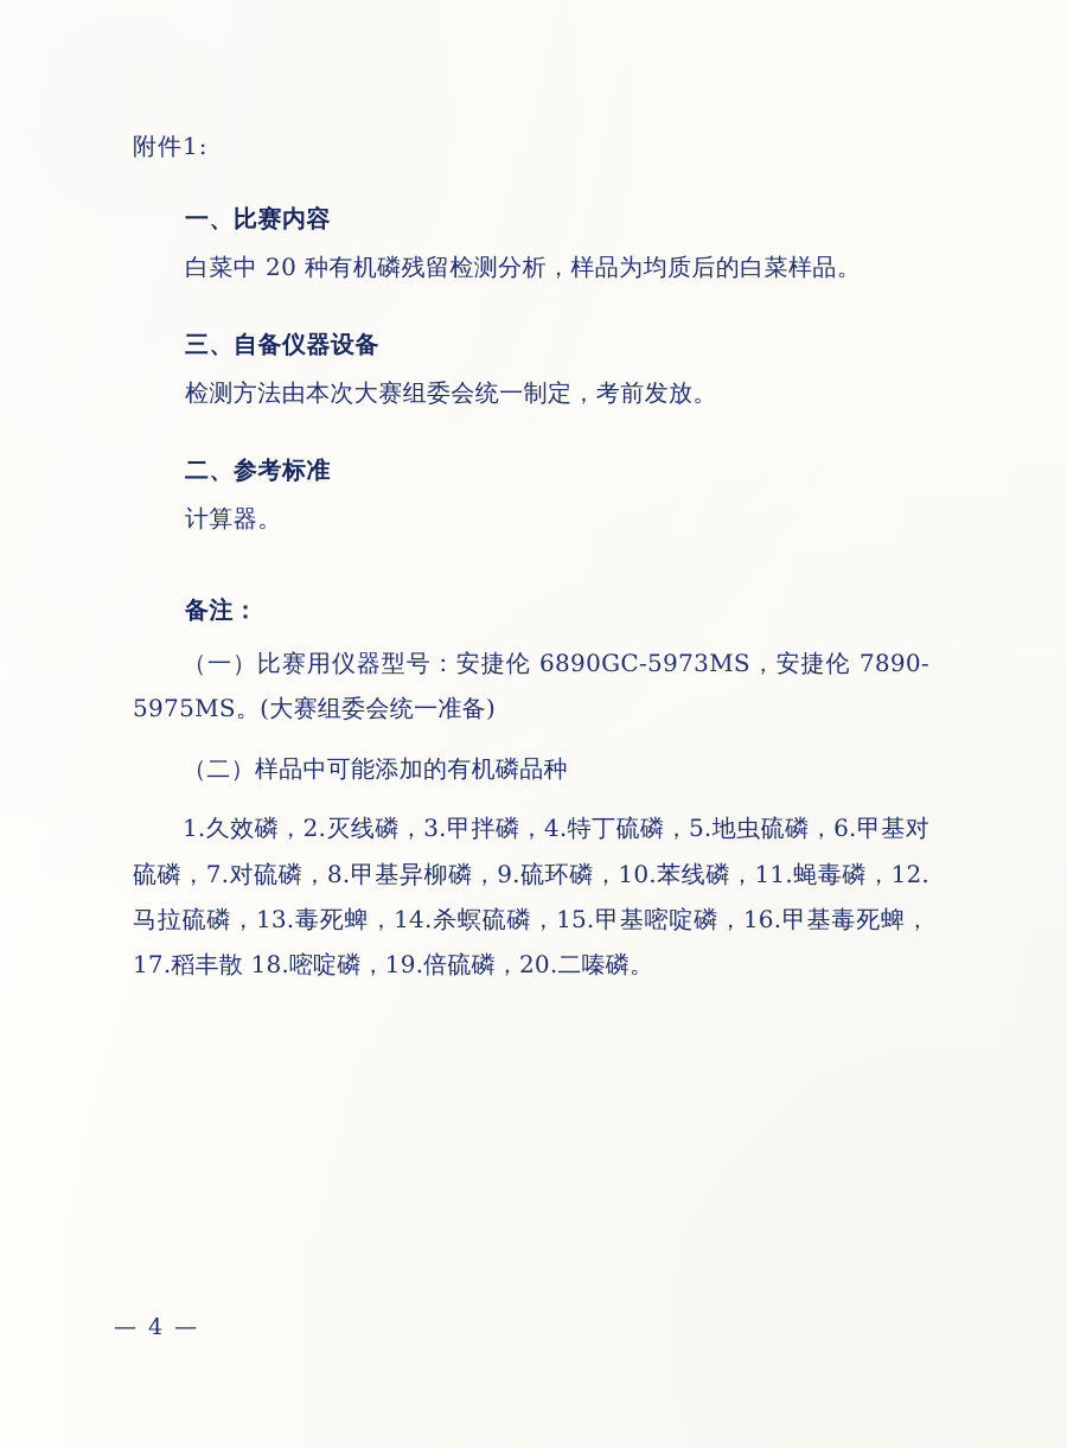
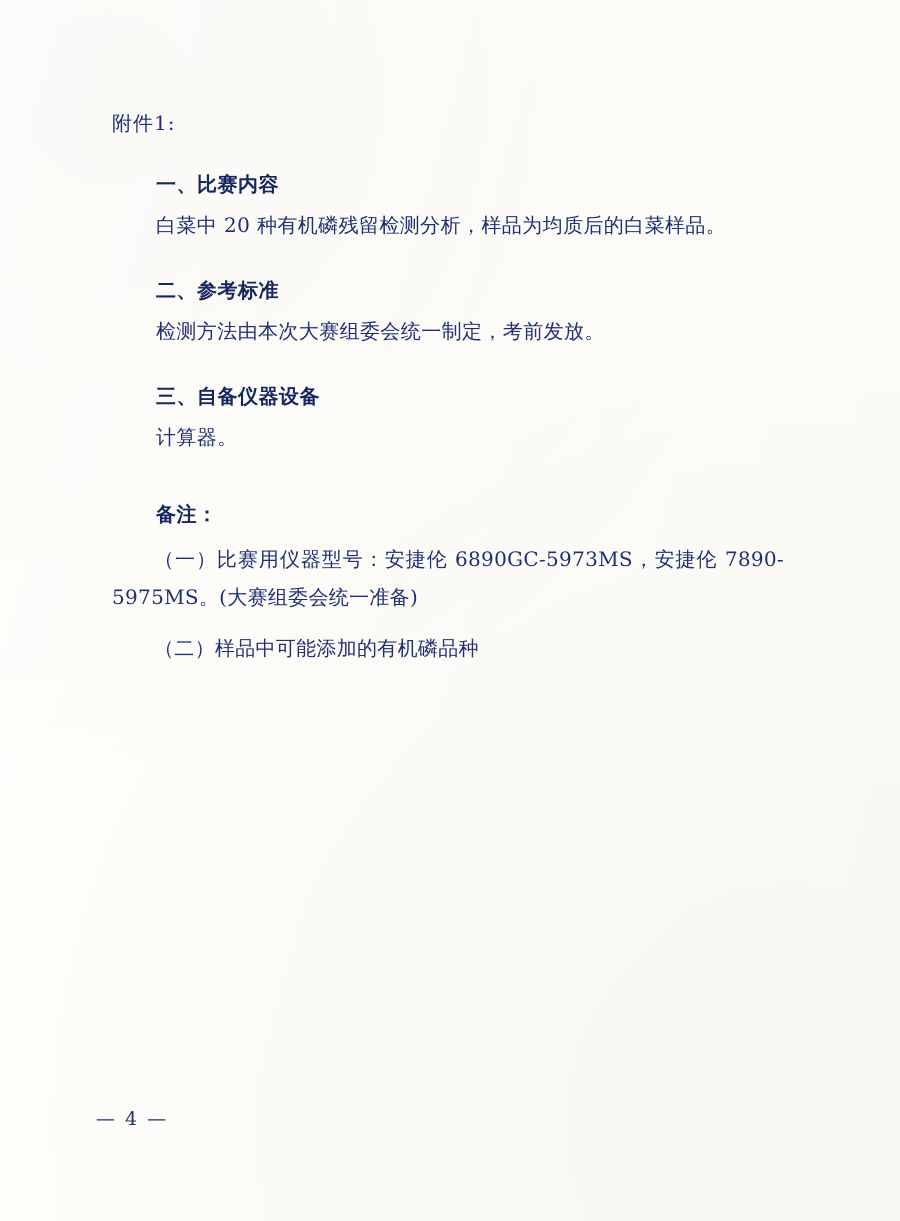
  附件1:
  一、比赛内容
  白菜中 20 种有机磷残留检测分析，样品为均质后的白菜样品。
- 三、自备仪器设备
+ 二、参考标准
  检测方法由本次大赛组委会统一制定，考前发放。
- 二、参考标准
+ 三、自备仪器设备
  计算器。
  备注：
  （一）比赛用仪器型号：安捷伦 6890GC-5973MS，安捷伦 7890-5975MS。(大赛组委会统一准备)
  （二）样品中可能添加的有机磷品种
- 1.久效磷，2.灭线磷，3.甲拌磷，4.特丁硫磷，5.地虫硫磷，6.甲基对硫磷，7.对硫磷，8.甲基异柳磷，9.硫环磷，10.苯线磷，11.蝇毒磷，12.马拉硫磷，13.毒死蜱，14.杀螟硫磷，15.甲基嘧啶磷，16.甲基毒死蜱，17.稻丰散 18.嘧啶磷，19.倍硫磷，20.二嗪磷。
  — 4 —
